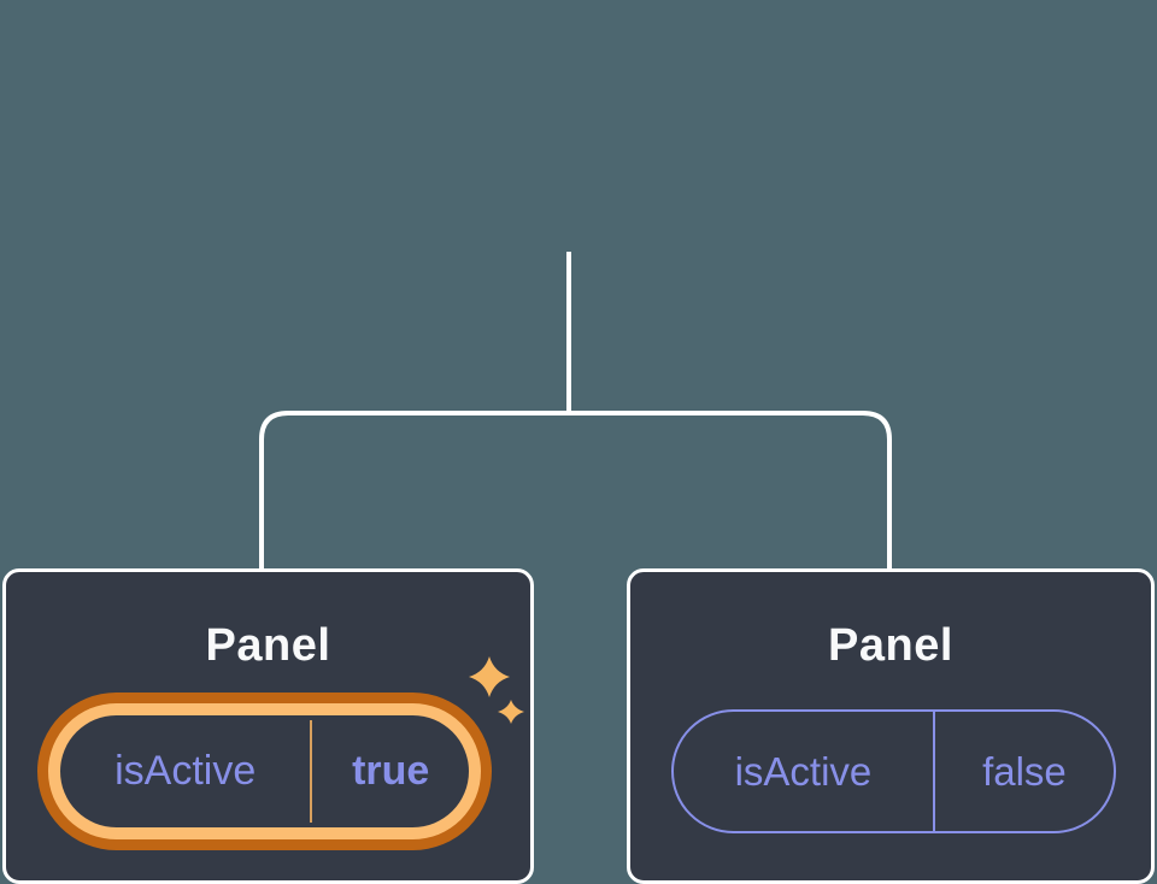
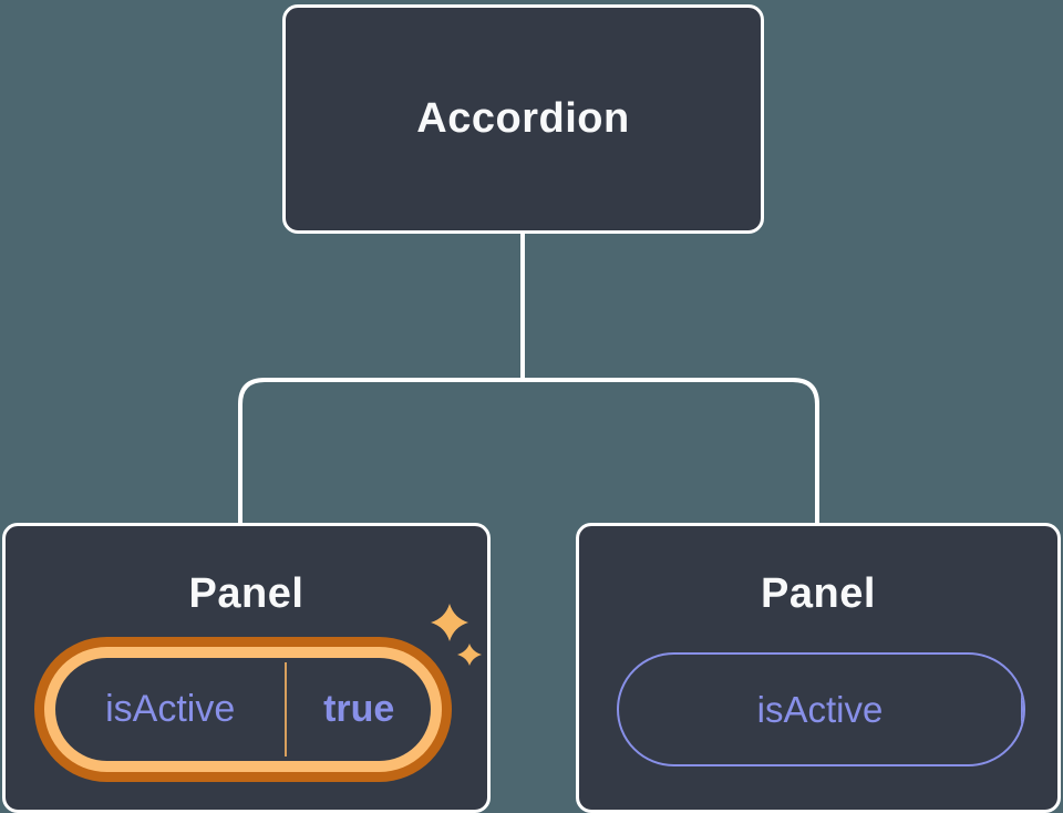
+ Accordion
  Panel
  isActive
  true
  Panel
  isActive
- false
